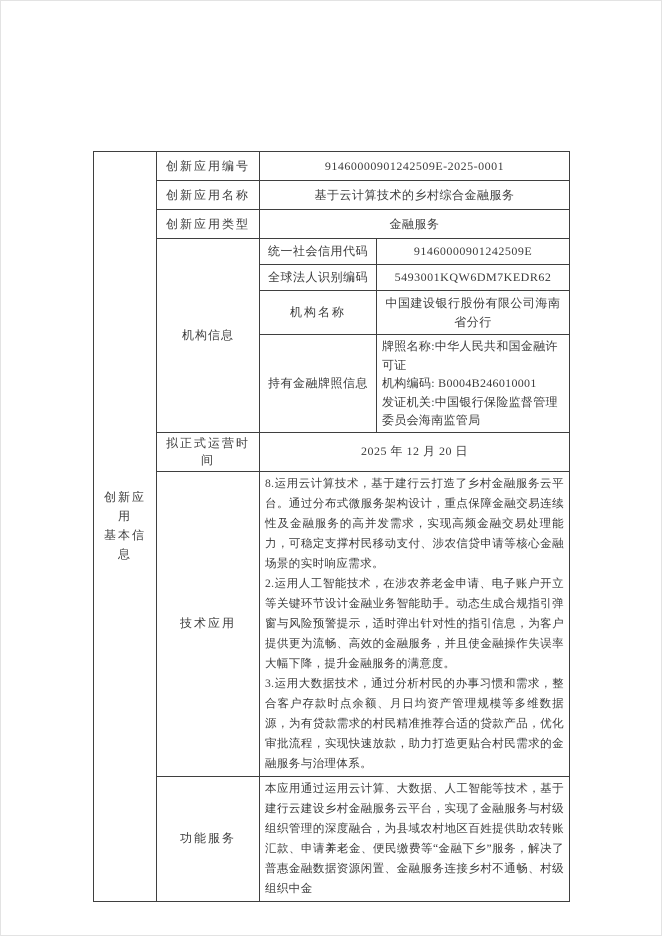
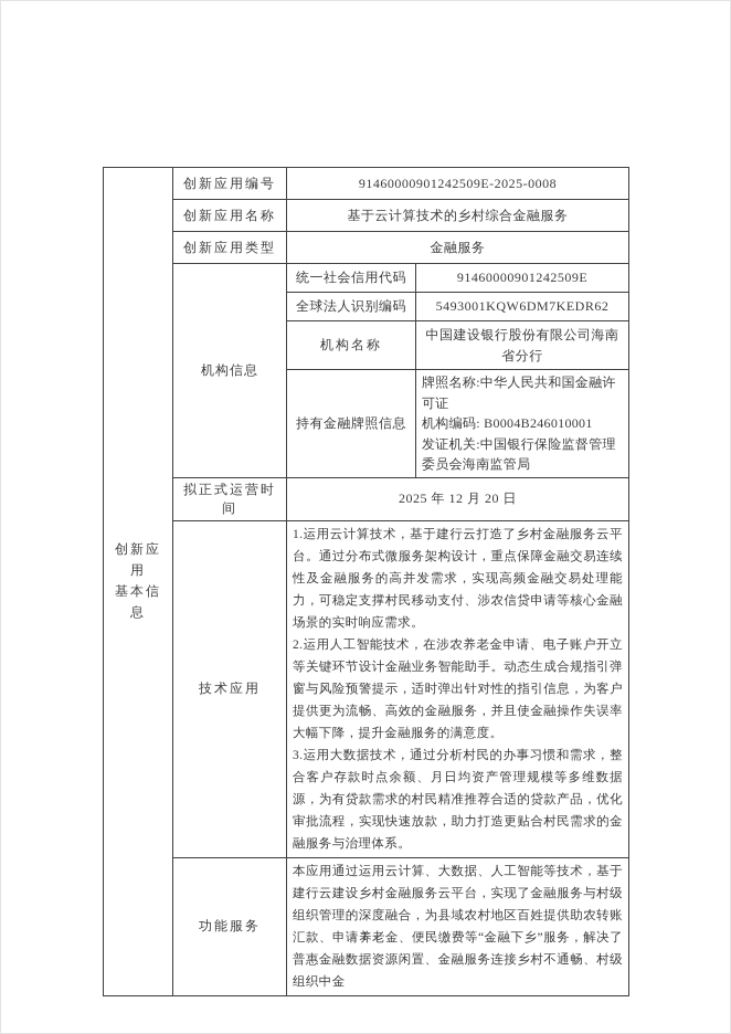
- 创新应用 基本信息	创新应用编号	91460000901242509E-2025-0001
+ 创新应用 基本信息	创新应用编号	91460000901242509E-2025-0008
  创新应用名称	基于云计算技术的乡村综合金融服务
  创新应用类型	金融服务
  机构信息	统一社会信用代码	91460000901242509E
  全球法人识别编码	5493001KQW6DM7KEDR62
  机构名称	中国建设银行股份有限公司海南省分行
  持有金融牌照信息	牌照名称:中华人民共和国金融许可证 机构编码: B0004B246010001 发证机关:中国银行保险监督管理委员会海南监管局
  拟正式运营时间	2025 年 12 月 20 日
- 技术应用	8.运用云计算技术，基于建行云打造了乡村金融服务云平台。通过分布式微服务架构设计，重点保障金融交易连续性及金融服务的高并发需求，实现高频金融交易处理能力，可稳定支撑村民移动支付、涉农信贷申请等核心金融场景的实时响应需求。 2.运用人工智能技术，在涉农养老金申请、电子账户开立等关键环节设计金融业务智能助手。动态生成合规指引弹窗与风险预警提示，适时弹出针对性的指引信息，为客户提供更为流畅、高效的金融服务，并且使金融操作失误率大幅下降，提升金融服务的满意度。 3.运用大数据技术，通过分析村民的办事习惯和需求，整合客户存款时点余额、月日均资产管理规模等多维数据源，为有贷款需求的村民精准推荐合适的贷款产品，优化审批流程，实现快速放款，助力打造更贴合村民需求的金融服务与治理体系。
+ 技术应用	1.运用云计算技术，基于建行云打造了乡村金融服务云平台。通过分布式微服务架构设计，重点保障金融交易连续性及金融服务的高并发需求，实现高频金融交易处理能力，可稳定支撑村民移动支付、涉农信贷申请等核心金融场景的实时响应需求。 2.运用人工智能技术，在涉农养老金申请、电子账户开立等关键环节设计金融业务智能助手。动态生成合规指引弹窗与风险预警提示，适时弹出针对性的指引信息，为客户提供更为流畅、高效的金融服务，并且使金融操作失误率大幅下降，提升金融服务的满意度。 3.运用大数据技术，通过分析村民的办事习惯和需求，整合客户存款时点余额、月日均资产管理规模等多维数据源，为有贷款需求的村民精准推荐合适的贷款产品，优化审批流程，实现快速放款，助力打造更贴合村民需求的金融服务与治理体系。
  功能服务	本应用通过运用云计算、大数据、人工智能等技术，基于建行云建设乡村金融服务云平台，实现了金融服务与村级组织管理的深度融合，为县域农村地区百姓提供助农转账汇款、申请养老金、便民缴费等“金融下乡”服务，解决了普惠金融数据资源闲置、金融服务连接乡村不通畅、村级组织中金
  - 1 -
